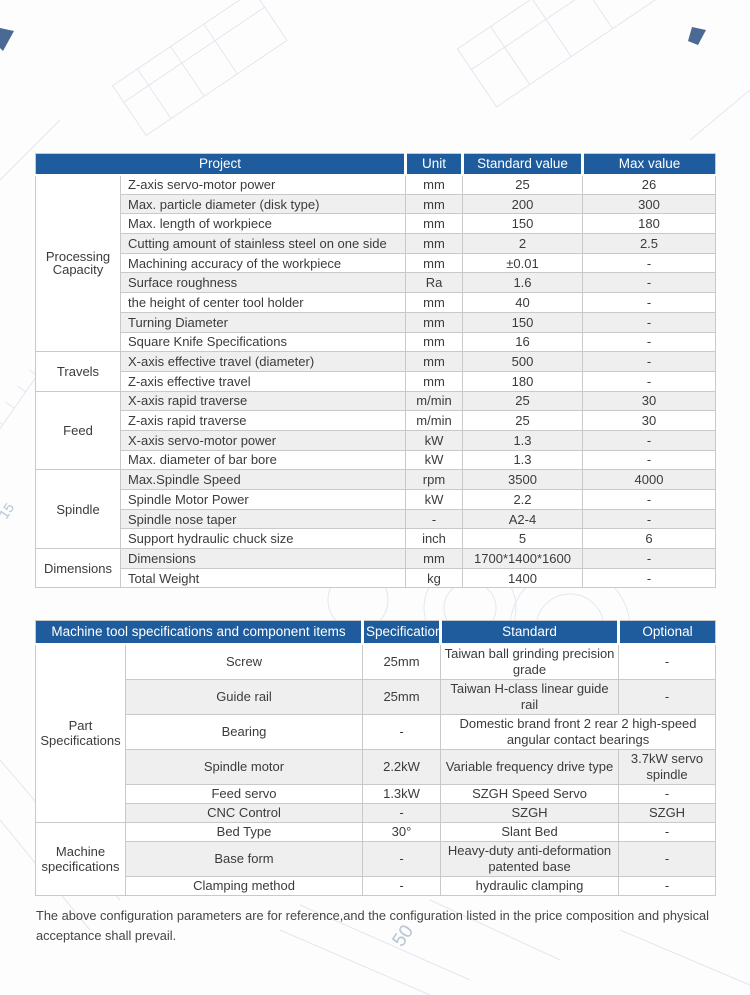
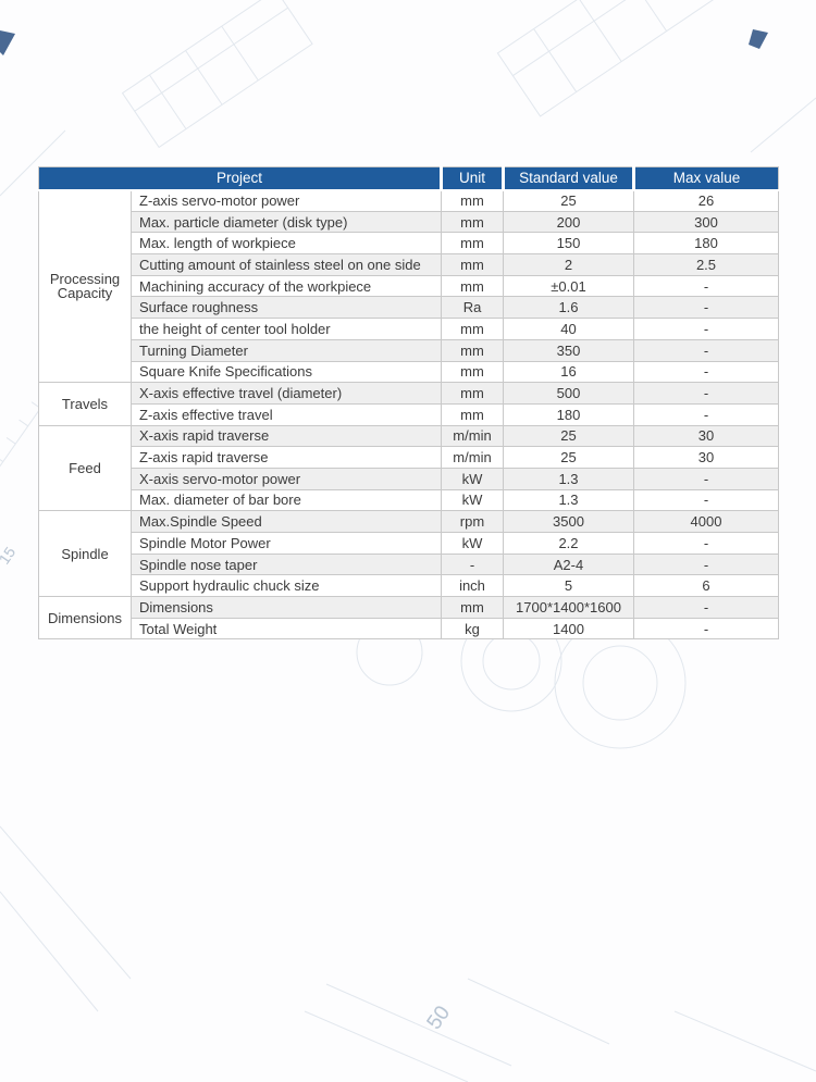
  Project	Unit	Standard value	Max value
  Processing Capacity	Z-axis servo-motor power	mm	25	26
  Max. particle diameter (disk type)	mm	200	300
  Max. length of workpiece	mm	150	180
  Cutting amount of stainless steel on one side	mm	2	2.5
  Machining accuracy of the workpiece	mm	±0.01	-
  Surface roughness	Ra	1.6	-
  the height of center tool holder	mm	40	-
- Turning Diameter	mm	150	-
+ Turning Diameter	mm	350	-
  Square Knife Specifications	mm	16	-
  Travels	X-axis effective travel (diameter)	mm	500	-
  Z-axis effective travel	mm	180	-
  Feed	X-axis rapid traverse	m/min	25	30
  Z-axis rapid traverse	m/min	25	30
  X-axis servo-motor power	kW	1.3	-
  Max. diameter of bar bore	kW	1.3	-
  Spindle	Max.Spindle Speed	rpm	3500	4000
  Spindle Motor Power	kW	2.2	-
  Spindle nose taper	-	A2-4	-
  Support hydraulic chuck size	inch	5	6
  Dimensions	Dimensions	mm	1700*1400*1600	-
  Total Weight	kg	1400	-
- Machine tool specifications and component items	Specification	Standard	Optional
- Part Specifications	Screw	25mm	Taiwan ball grinding precision grade	-
- Guide rail	25mm	Taiwan H-class linear guide rail	-
- Bearing	-	Domestic brand front 2 rear 2 high-speed angular contact bearings
- Spindle motor	2.2kW	Variable frequency drive type	3.7kW servo spindle
- Feed servo	1.3kW	SZGH Speed Servo	-
- CNC Control	-	SZGH	SZGH
- Machine specifications	Bed Type	30°	Slant Bed	-
- Base form	-	Heavy-duty anti-deformation patented base	-
- Clamping method	-	hydraulic clamping	-
- The above configuration parameters are for reference,and the configuration listed in the price composition and physical acceptance shall prevail.
